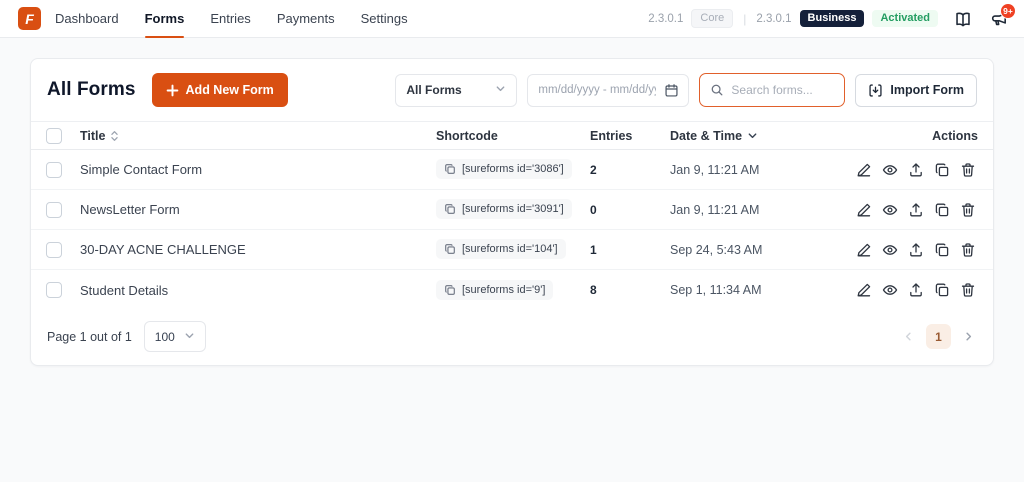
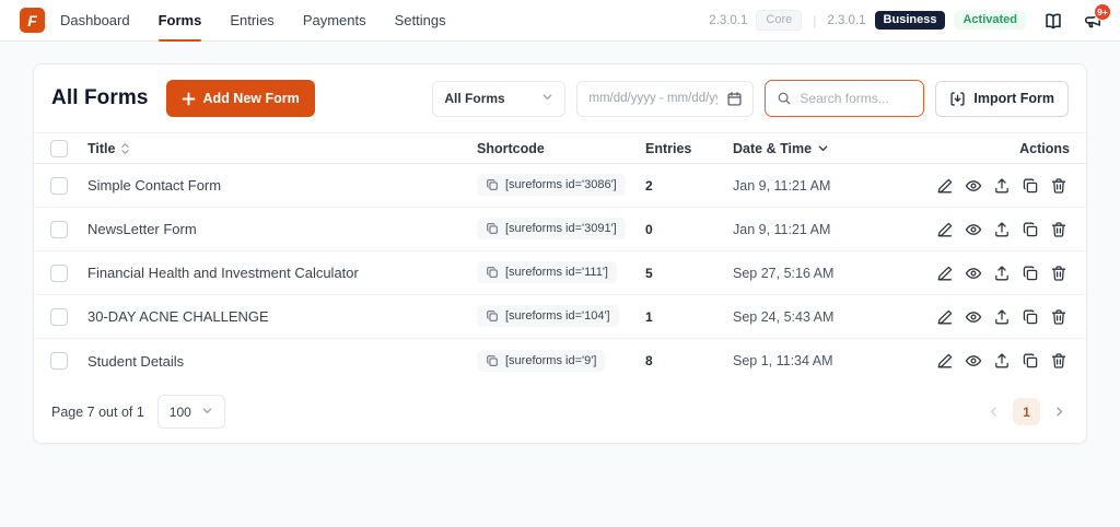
  F
  Dashboard
  Forms
  Entries
  Payments
  Settings
  2.3.0.1
  Core
  |
  2.3.0.1
  Business
  Activated
  9+
  All Forms
  Add New Form
  All Forms
  mm/dd/yyyy - mm/dd/y
  Search forms...
  Import Form
  Title
  Shortcode
  Entries
  Date & Time
  Actions
  Simple Contact Form
  [sureforms id='3086']
  2
  Jan 9, 11:21 AM
  NewsLetter Form
  [sureforms id='3091']
  0
  Jan 9, 11:21 AM
+ Financial Health and Investment Calculator
+ [sureforms id='111']
+ 5
+ Sep 27, 5:16 AM
  30-DAY ACNE CHALLENGE
  [sureforms id='104']
  1
  Sep 24, 5:43 AM
  Student Details
  [sureforms id='9']
  8
  Sep 1, 11:34 AM
- Page 1 out of 1
+ Page 7 out of 1
  100
  1
